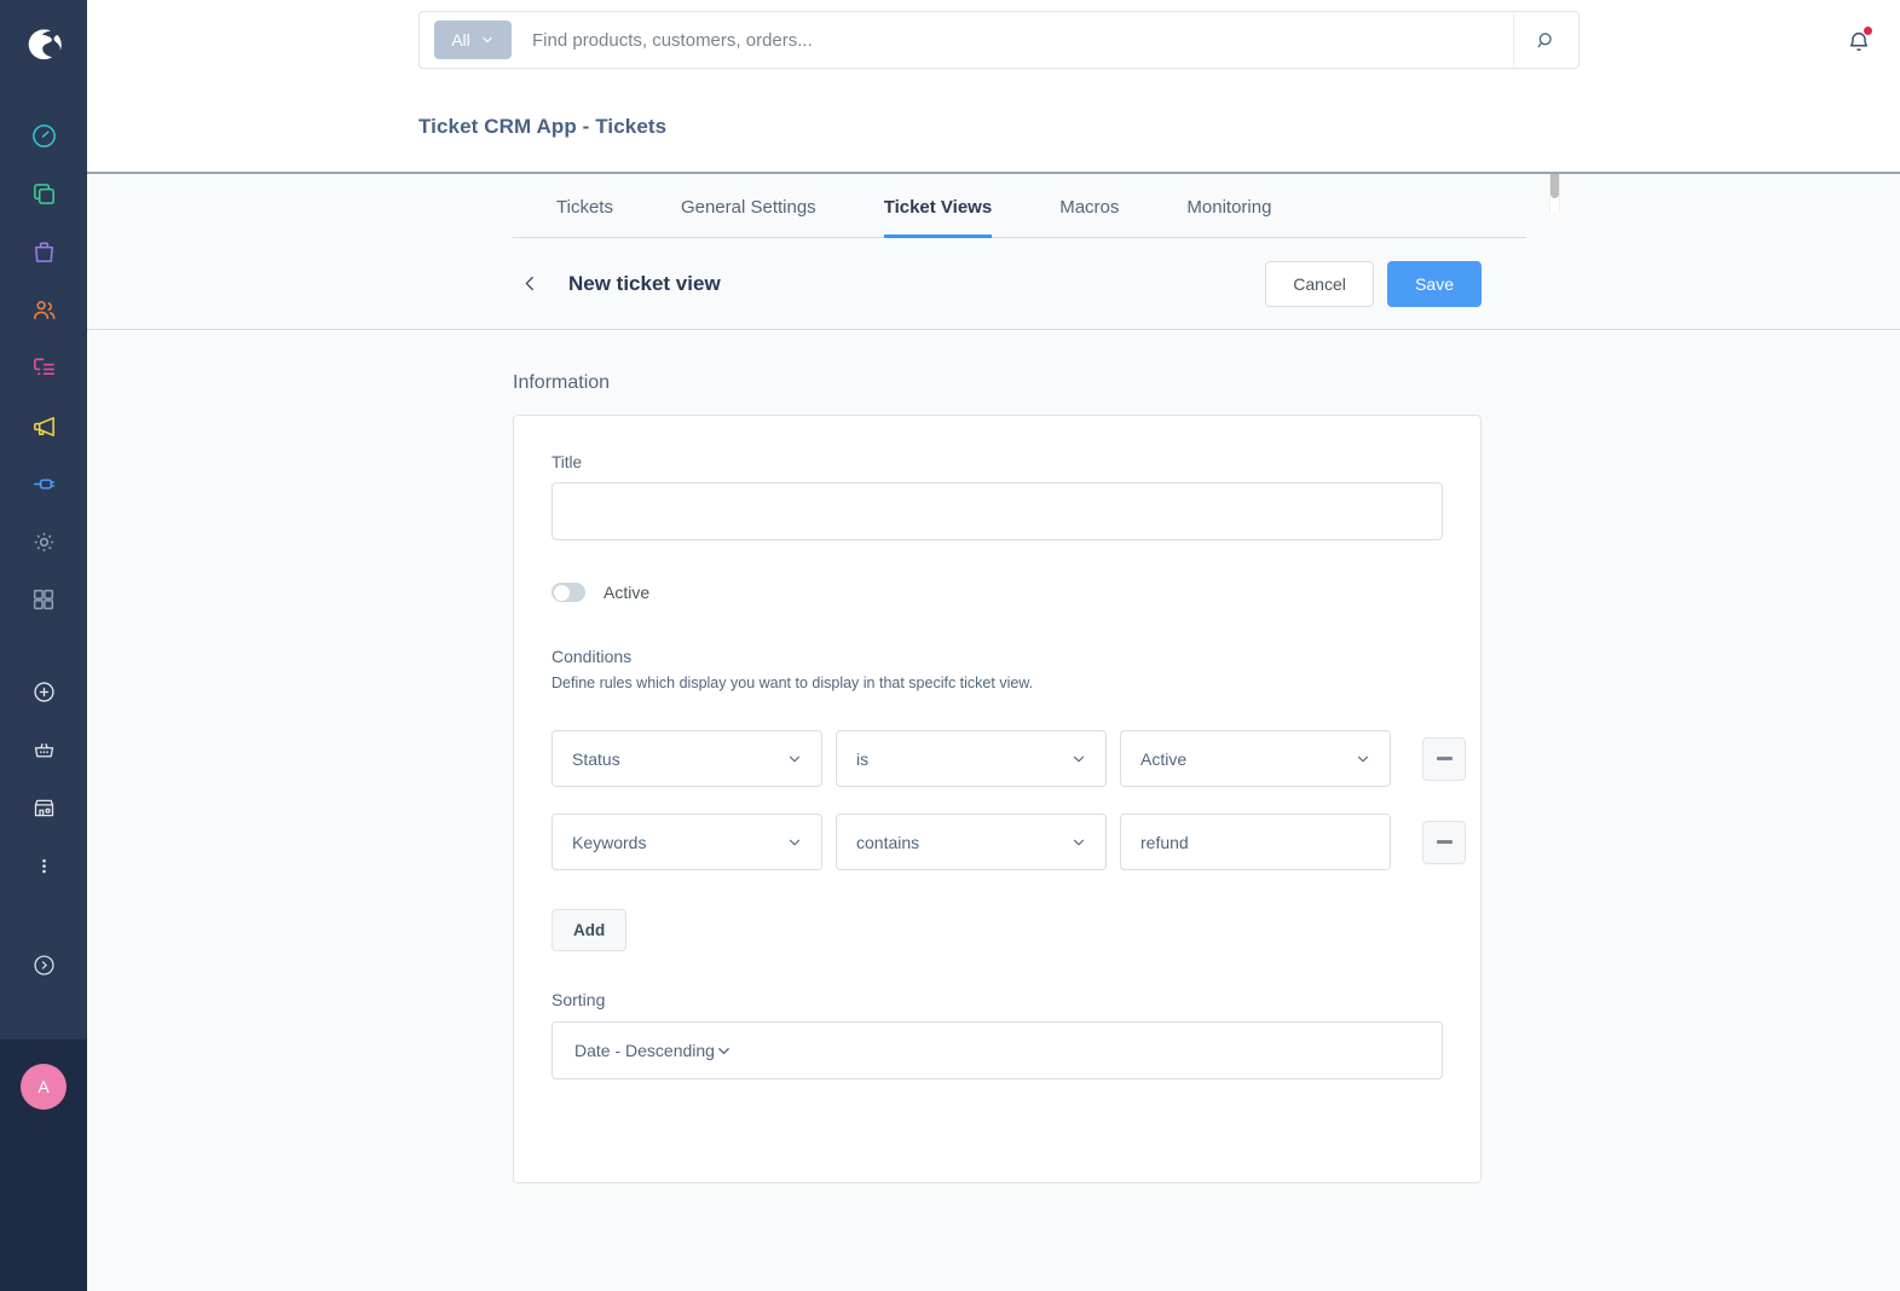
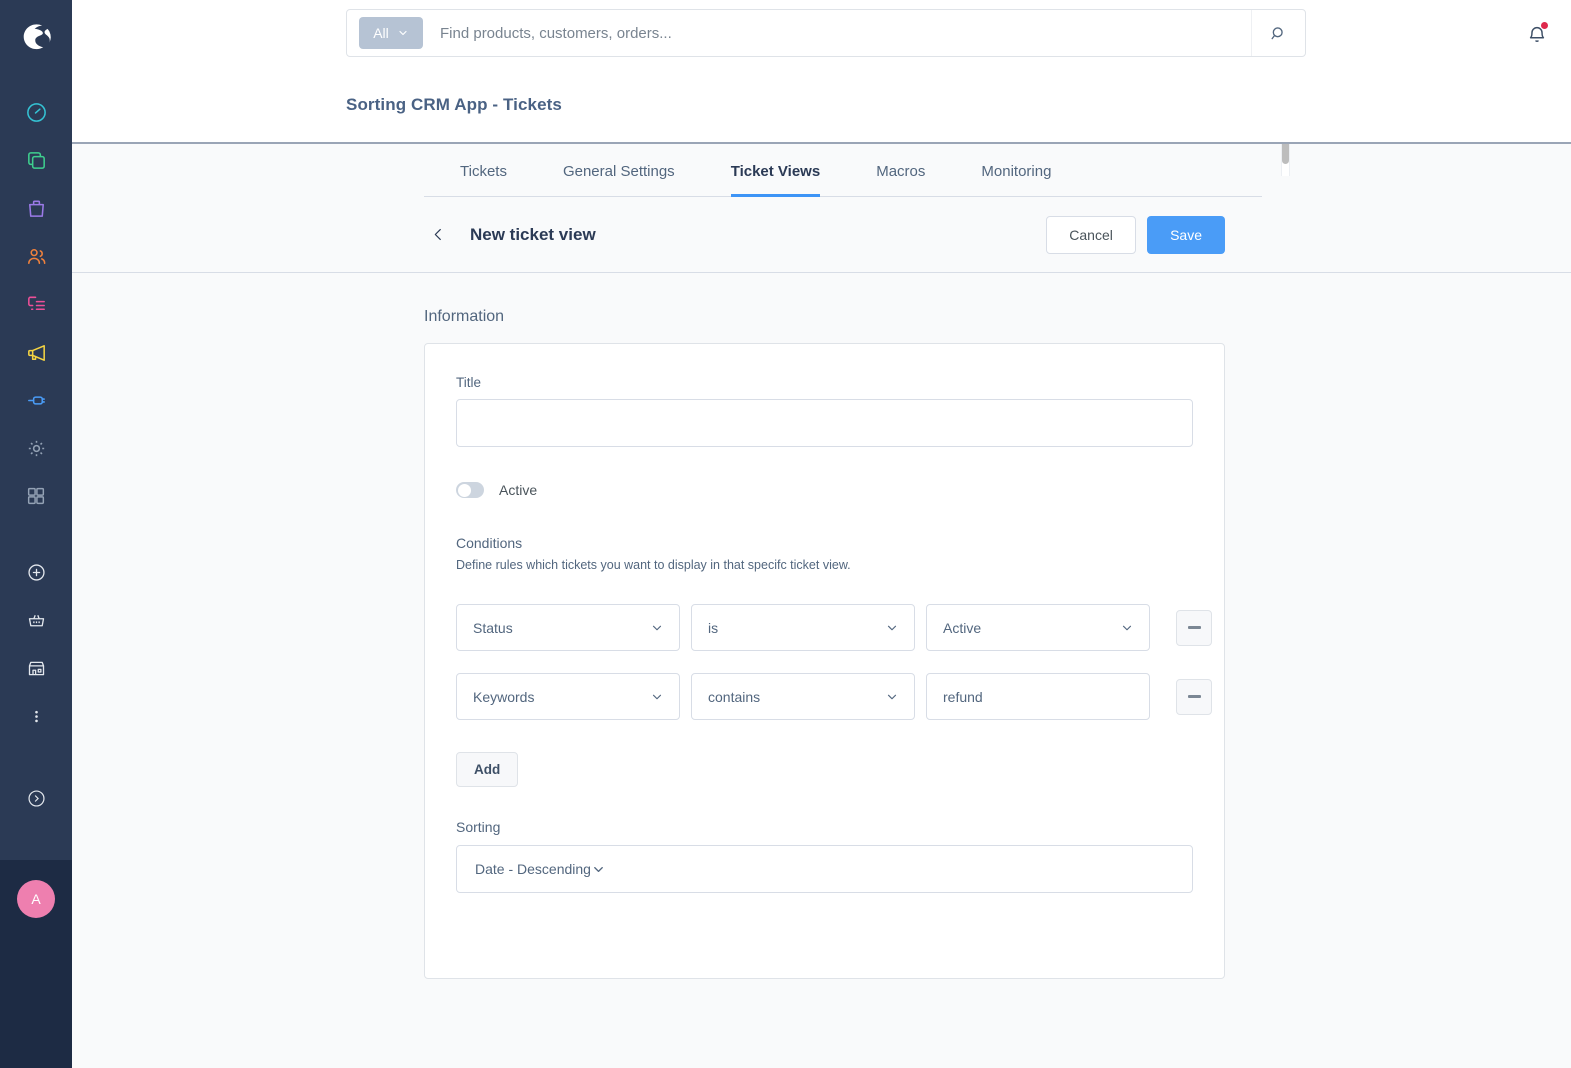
  A
  All
  Find products, customers, orders...
- Ticket CRM App - Tickets
+ Sorting CRM App - Tickets
  Tickets
  General Settings
  Ticket Views
  Macros
  Monitoring
  New ticket view
  Cancel
  Save
  Information
  Title
  Active
  Conditions
- Define rules which display you want to display in that specifc ticket view.
+ Define rules which tickets you want to display in that specifc ticket view.
  Status
  is
  Active
  Keywords
  contains
  refund
  Add
  Sorting
  Date - Descending
